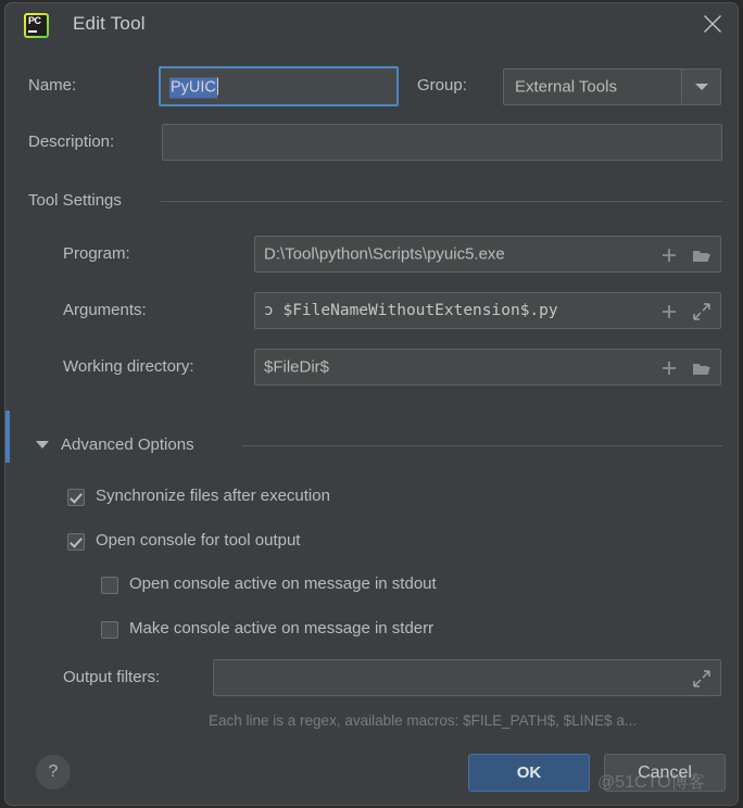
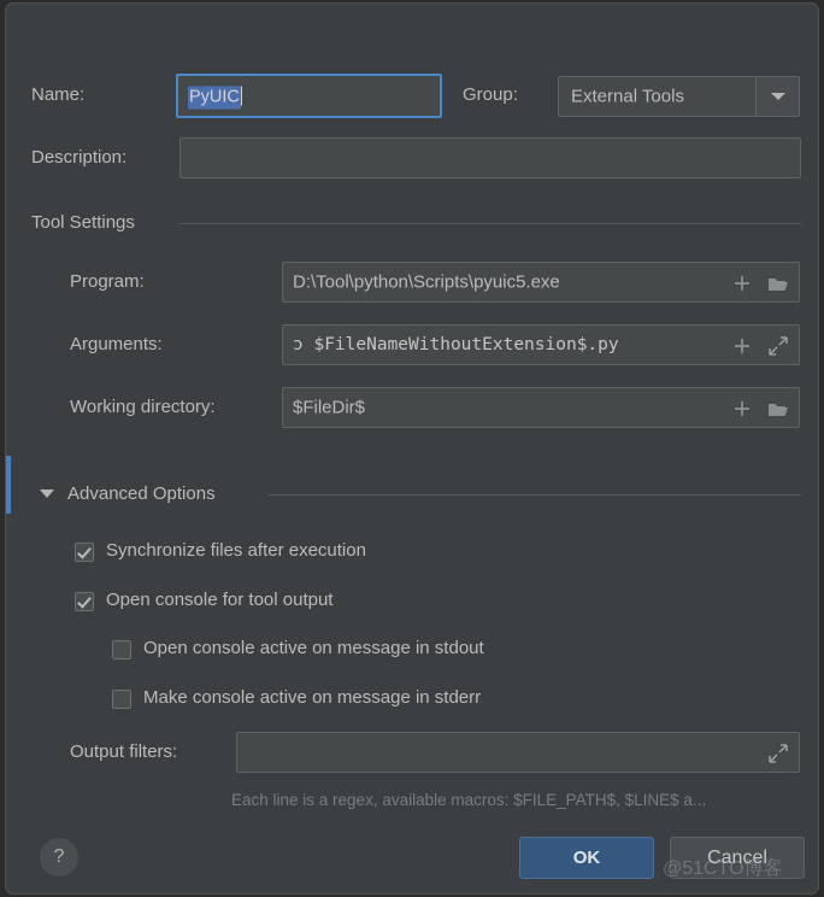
- PC
- Edit Tool
  Name:
  PyUIC
  Group:
  External Tools
  Description:
  Tool Settings
  Program:
  D:\Tool\python\Scripts\pyuic5.exe
  Arguments:
  ɔ $FileNameWithoutExtension$.py
  Working directory:
  $FileDir$
  Advanced Options
  Synchronize files after execution
  Open console for tool output
  Open console active on message in stdout
  Make console active on message in stderr
  Output filters:
  Each line is a regex, available macros: $FILE_PATH$, $LINE$ a...
  ?
  OK
  Cancel
  @51CTO博客
